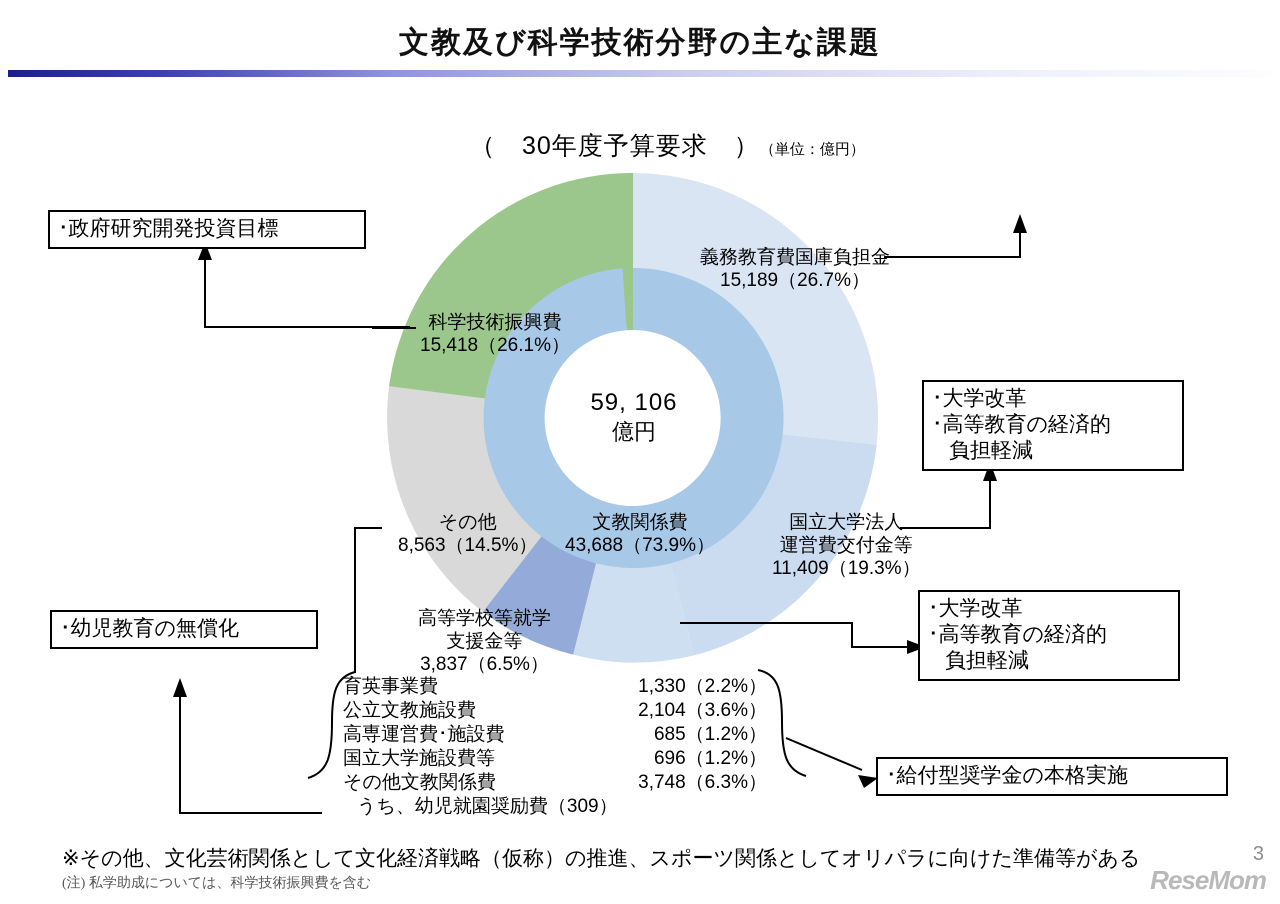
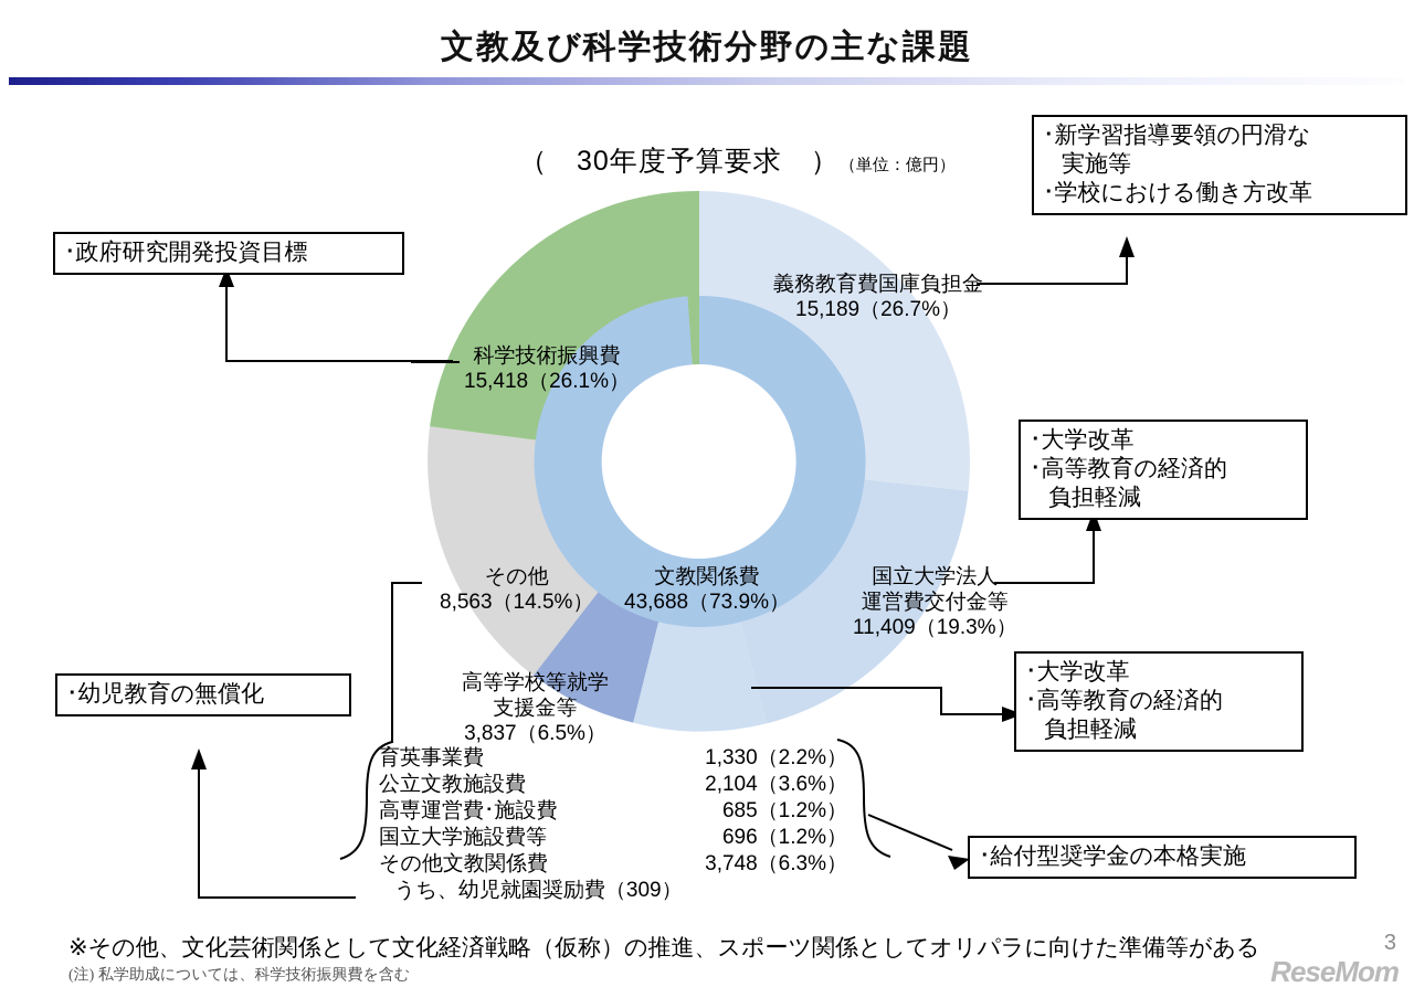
  文教及び科学技術分野の主な課題
  （ 30年度予算要求 ）（単位：億円）
- 59, 106
- 億円
  義務教育費国庫負担金
  15,189（26.7%）
  科学技術振興費
  15,418（26.1%）
  その他
  8,563（14.5%）
  文教関係費
  43,688（73.9%）
  国立大学法人
  運営費交付金等
  11,409（19.3%）
  高等学校等就学
  支援金等
  3,837（6.5%）
+ ･新学習指導要領の円滑な
+ 実施等
+ ･学校における働き方改革
  ･大学改革
  ･高等教育の経済的
  負担軽減
  ･大学改革
  ･高等教育の経済的
  負担軽減
  ･給付型奨学金の本格実施
  ･政府研究開発投資目標
  ･幼児教育の無償化
  育英事業費
  1,330（2.2%）
  公立文教施設費
  2,104（3.6%）
  高専運営費･施設費
  685（1.2%）
  国立大学施設費等
  696（1.2%）
  その他文教関係費
  3,748（6.3%）
  うち、幼児就園奨励費（309）
  ※その他、文化芸術関係として文化経済戦略（仮称）の推進、スポーツ関係としてオリパラに向けた準備等がある
  (注) 私学助成については、科学技術振興費を含む
  ReseMom
  3
